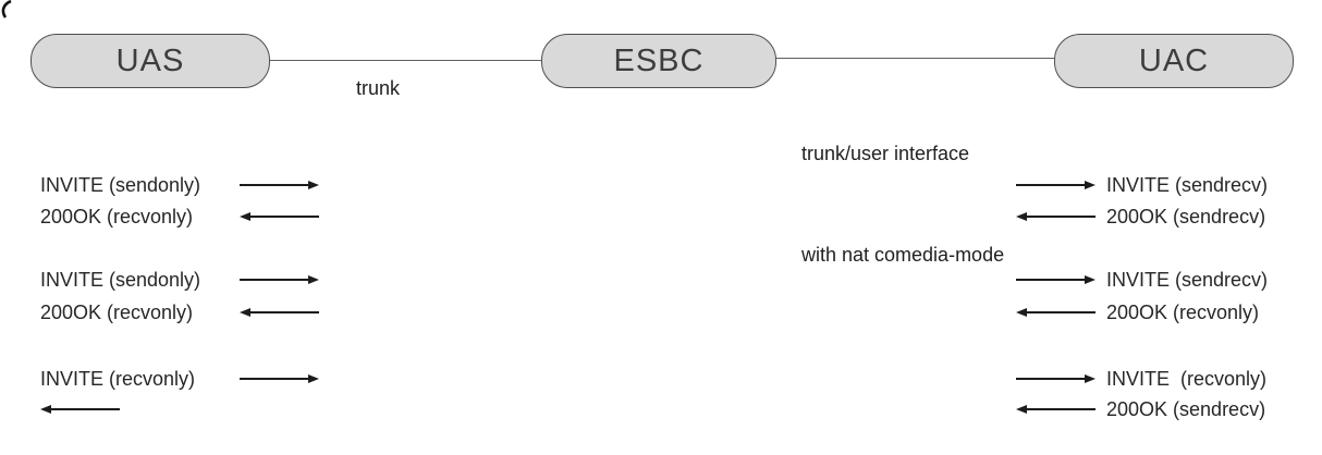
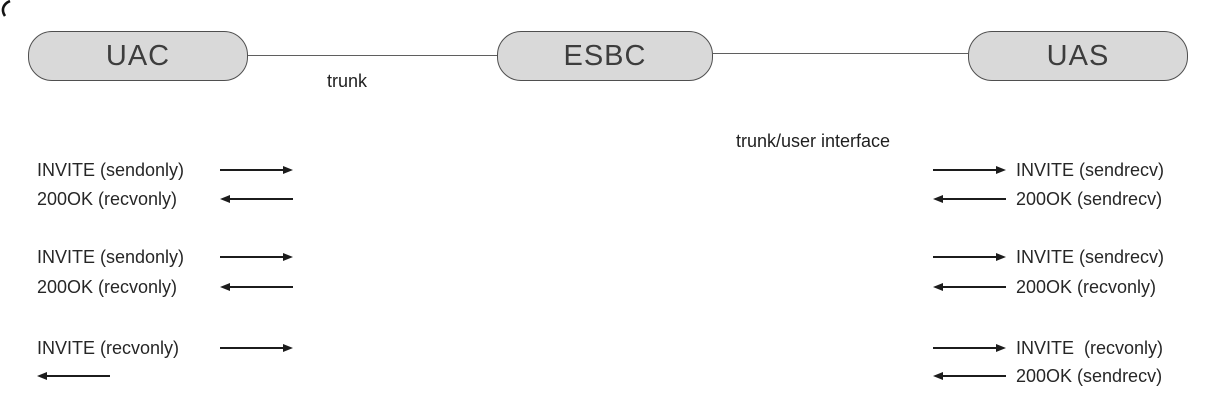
- UAS
+ UAC
  ESBC
- UAC
+ UAS
  trunk
  trunk/user interface
- with nat comedia-mode
  INVITE (sendonly)
  INVITE (sendrecv)
  200OK (recvonly)
  200OK (sendrecv)
  INVITE (sendonly)
  INVITE (sendrecv)
  200OK (recvonly)
  200OK (recvonly)
  INVITE (recvonly)
  INVITE (recvonly)
  200OK (sendrecv)
